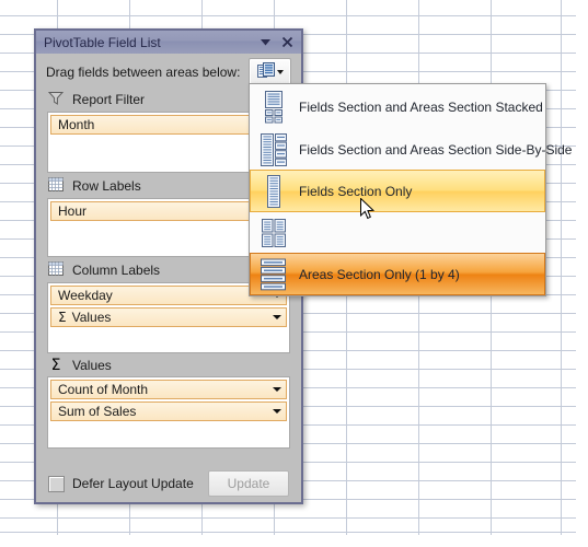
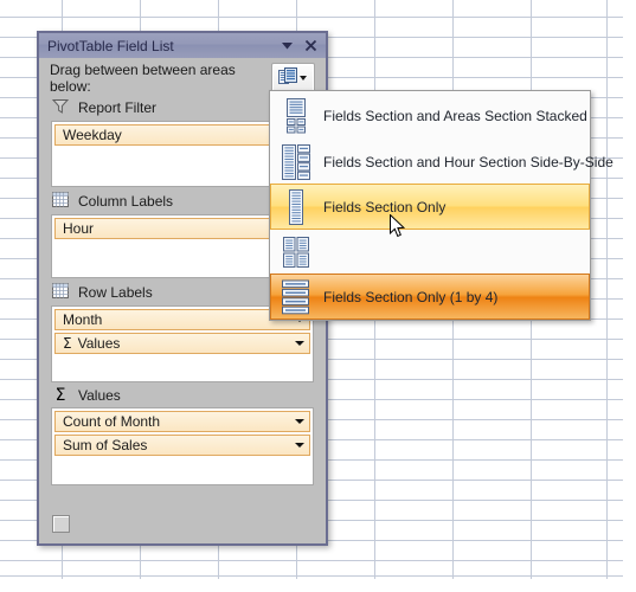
  PivotTable Field List
- Drag fields between areas below:
+ Drag between between areas below:
  Report Filter
- Month
+ Weekday
- Row Labels
+ Column Labels
  Hour
- Column Labels
+ Row Labels
- Weekday
+ Month
  Σ
  Values
  Σ
  Values
  Count of Month
  Sum of Sales
- Defer Layout Update
- Update
  Fields Section and Areas Section Stacked
- Fields Section and Areas Section Side-By-Side
+ Fields Section and Hour Section Side-By-Side
  Fields Section Only
- Areas Section Only (1 by 4)
+ Fields Section Only (1 by 4)
